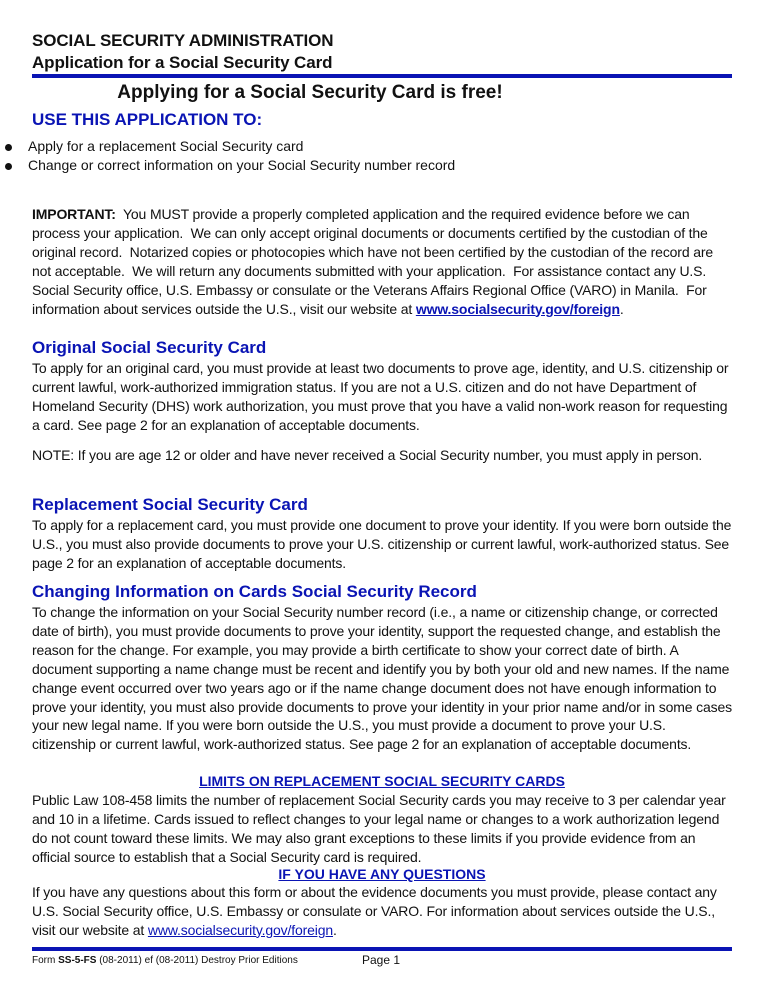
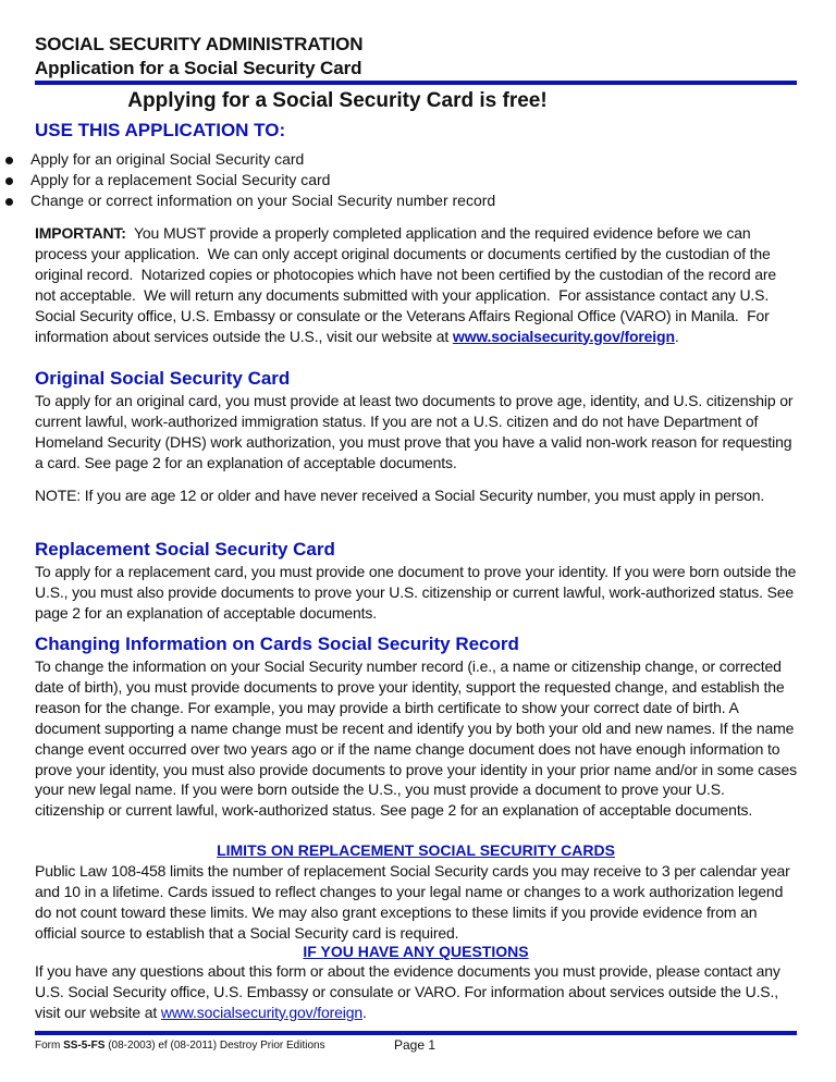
  SOCIAL SECURITY ADMINISTRATION
  Application for a Social Security Card
  Applying for a Social Security Card is free!
  USE THIS APPLICATION TO:
+ Apply for an original Social Security card
  Apply for a replacement Social Security card
  Change or correct information on your Social Security number record
  IMPORTANT: You MUST provide a properly completed application and the required evidence before we can process your application. We can only accept original documents or documents certified by the custodian of the original record. Notarized copies or photocopies which have not been certified by the custodian of the record are not acceptable. We will return any documents submitted with your application. For assistance contact any U.S. Social Security office, U.S. Embassy or consulate or the Veterans Affairs Regional Office (VARO) in Manila. For information about services outside the U.S., visit our website at www.socialsecurity.gov/foreign.
  Original Social Security Card
  To apply for an original card, you must provide at least two documents to prove age, identity, and U.S. citizenship or current lawful, work-authorized immigration status. If you are not a U.S. citizen and do not have Department of Homeland Security (DHS) work authorization, you must prove that you have a valid non-work reason for requesting a card. See page 2 for an explanation of acceptable documents.
  NOTE: If you are age 12 or older and have never received a Social Security number, you must apply in person.
  Replacement Social Security Card
  To apply for a replacement card, you must provide one document to prove your identity. If you were born outside the U.S., you must also provide documents to prove your U.S. citizenship or current lawful, work-authorized status. See page 2 for an explanation of acceptable documents.
  Changing Information on Cards Social Security Record
  To change the information on your Social Security number record (i.e., a name or citizenship change, or corrected date of birth), you must provide documents to prove your identity, support the requested change, and establish the reason for the change. For example, you may provide a birth certificate to show your correct date of birth. A document supporting a name change must be recent and identify you by both your old and new names. If the name change event occurred over two years ago or if the name change document does not have enough information to prove your identity, you must also provide documents to prove your identity in your prior name and/or in some cases your new legal name. If you were born outside the U.S., you must provide a document to prove your U.S. citizenship or current lawful, work-authorized status. See page 2 for an explanation of acceptable documents.
  LIMITS ON REPLACEMENT SOCIAL SECURITY CARDS
  Public Law 108-458 limits the number of replacement Social Security cards you may receive to 3 per calendar year and 10 in a lifetime. Cards issued to reflect changes to your legal name or changes to a work authorization legend do not count toward these limits. We may also grant exceptions to these limits if you provide evidence from an official source to establish that a Social Security card is required.
  IF YOU HAVE ANY QUESTIONS
  If you have any questions about this form or about the evidence documents you must provide, please contact any U.S. Social Security office, U.S. Embassy or consulate or VARO. For information about services outside the U.S., visit our website at www.socialsecurity.gov/foreign.
- Form SS-5-FS (08-2011) ef (08-2011) Destroy Prior Editions
+ Form SS-5-FS (08-2003) ef (08-2011) Destroy Prior Editions
  Page 1
